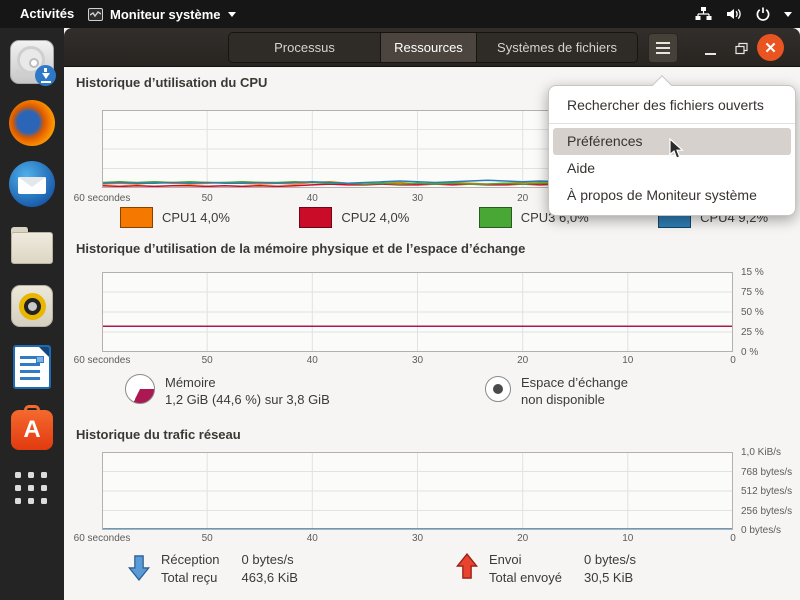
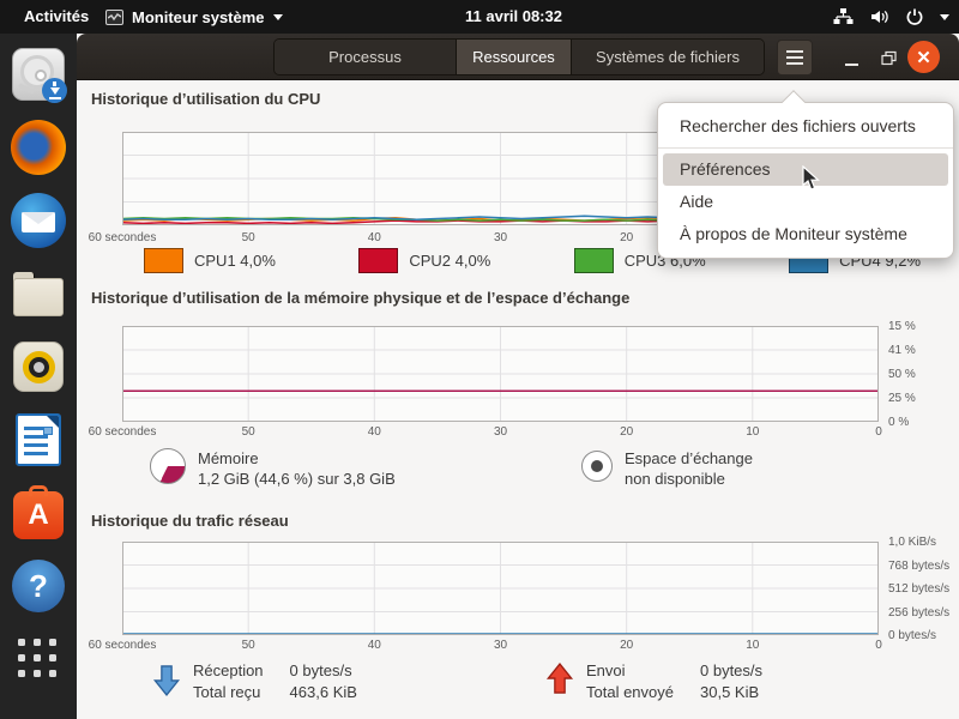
  Activités
  Moniteur système
+ 11 avril 08:32
  A
+ ?
  Processus
  Ressources
  Systèmes de fichiers
  ✕
  Historique d’utilisation du CPU
  60 secondes
  50
  40
  30
  20
  CPU1 4,0%
  CPU2 4,0%
  CPU3 6,0%
  CPU4 9,2%
  Historique d’utilisation de la mémoire physique et de l’espace d’échange
  15 %
- 75 %
+ 41 %
  50 %
  25 %
  0 %
  60 secondes
  50
  40
  30
  20
  10
  0
  Mémoire
  1,2 GiB (44,6 %) sur 3,8 GiB
  Espace d’échange
  non disponible
  Historique du trafic réseau
  1,0 KiB/s
  768 bytes/s
  512 bytes/s
  256 bytes/s
  0 bytes/s
  60 secondes
  50
  40
  30
  20
  10
  0
  Réception
  Total reçu
  0 bytes/s
  463,6 KiB
  Envoi
  Total envoyé
  0 bytes/s
  30,5 KiB
  Rechercher des fichiers ouverts
  Préférences
  Aide
  À propos de Moniteur système
